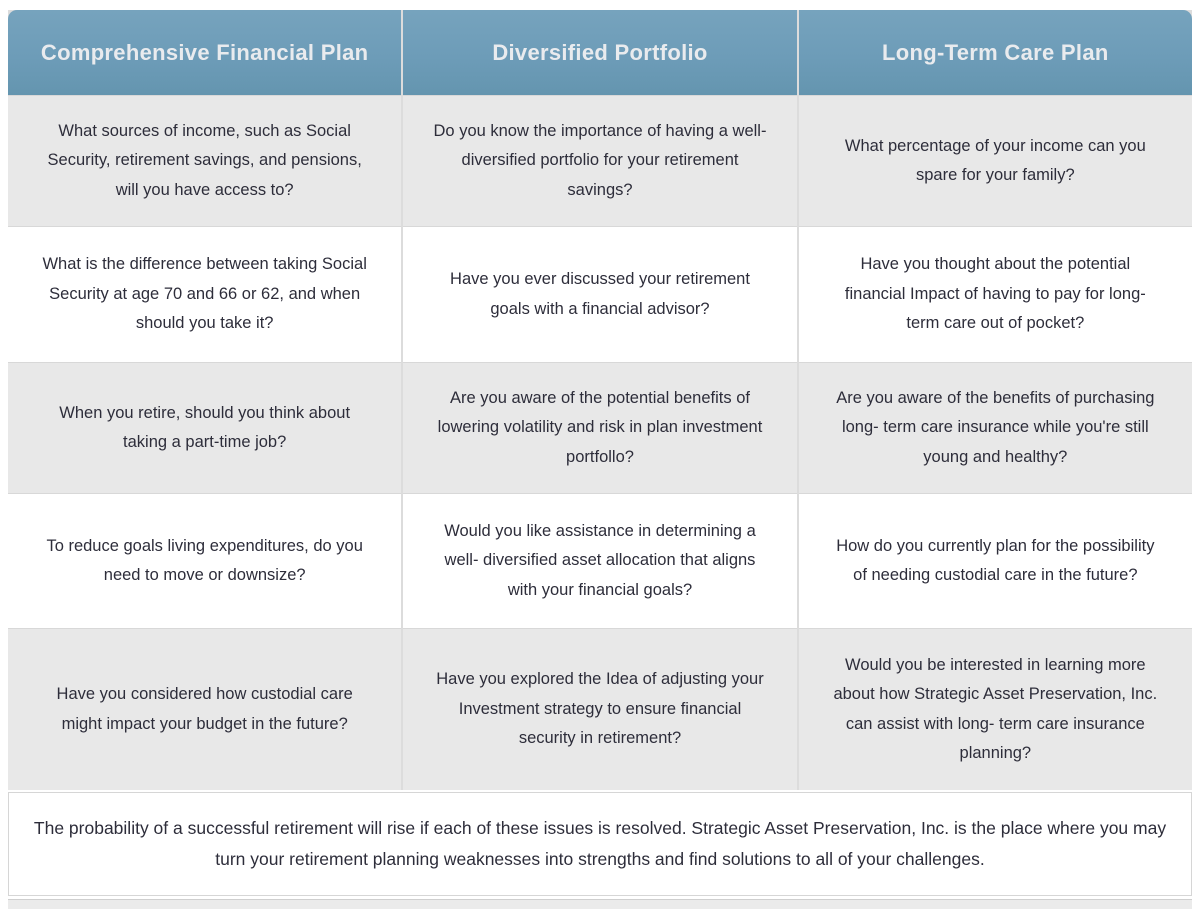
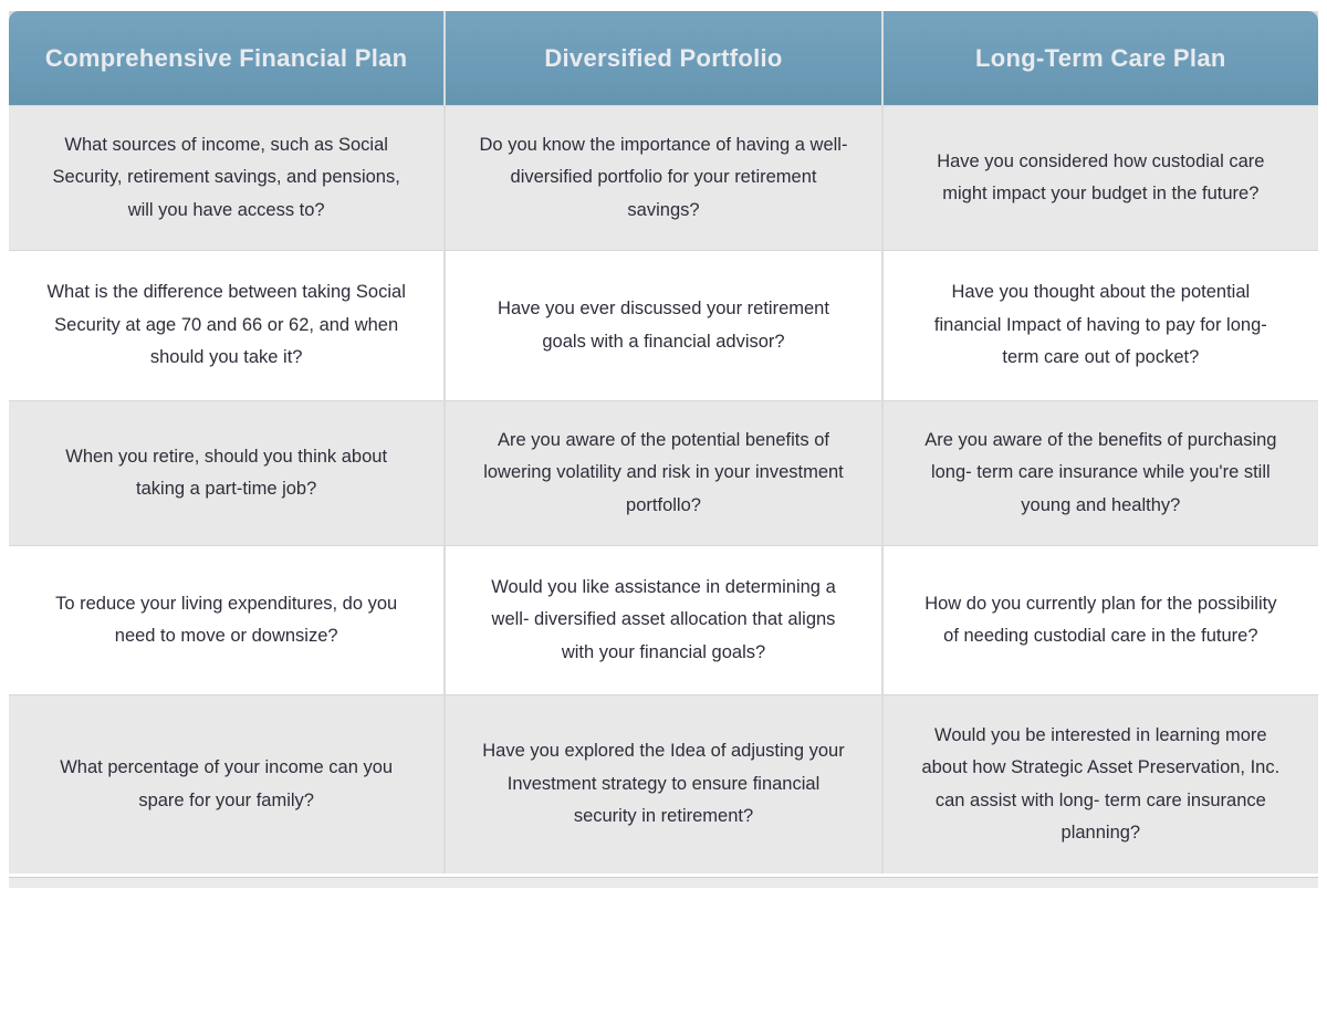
  Comprehensive Financial Plan
  Diversified Portfolio
  Long-Term Care Plan
  What sources of income, such as Social Security, retirement savings, and pensions, will you have access to?
  Do you know the importance of having a well- diversified portfolio for your retirement savings?
- What percentage of your income can you spare for your family?
+ Have you considered how custodial care might impact your budget in the future?
  What is the difference between taking Social Security at age 70 and 66 or 62, and when should you take it?
  Have you ever discussed your retirement goals with a financial advisor?
  Have you thought about the potential financial Impact of having to pay for long-term care out of pocket?
  When you retire, should you think about taking a part-time job?
- Are you aware of the potential benefits of lowering volatility and risk in plan investment portfollo?
+ Are you aware of the potential benefits of lowering volatility and risk in your investment portfollo?
  Are you aware of the benefits of purchasing long- term care insurance while you're still young and healthy?
- To reduce goals living expenditures, do you need to move or downsize?
+ To reduce your living expenditures, do you need to move or downsize?
  Would you like assistance in determining a well- diversified asset allocation that aligns with your financial goals?
  How do you currently plan for the possibility of needing custodial care in the future?
- Have you considered how custodial care might impact your budget in the future?
+ What percentage of your income can you spare for your family?
  Have you explored the Idea of adjusting your Investment strategy to ensure financial security in retirement?
  Would you be interested in learning more about how Strategic Asset Preservation, Inc. can assist with long- term care insurance planning?
- The probability of a successful retirement will rise if each of these issues is resolved. Strategic Asset Preservation, Inc. is the place where you may turn your retirement planning weaknesses into strengths and find solutions to all of your challenges.
